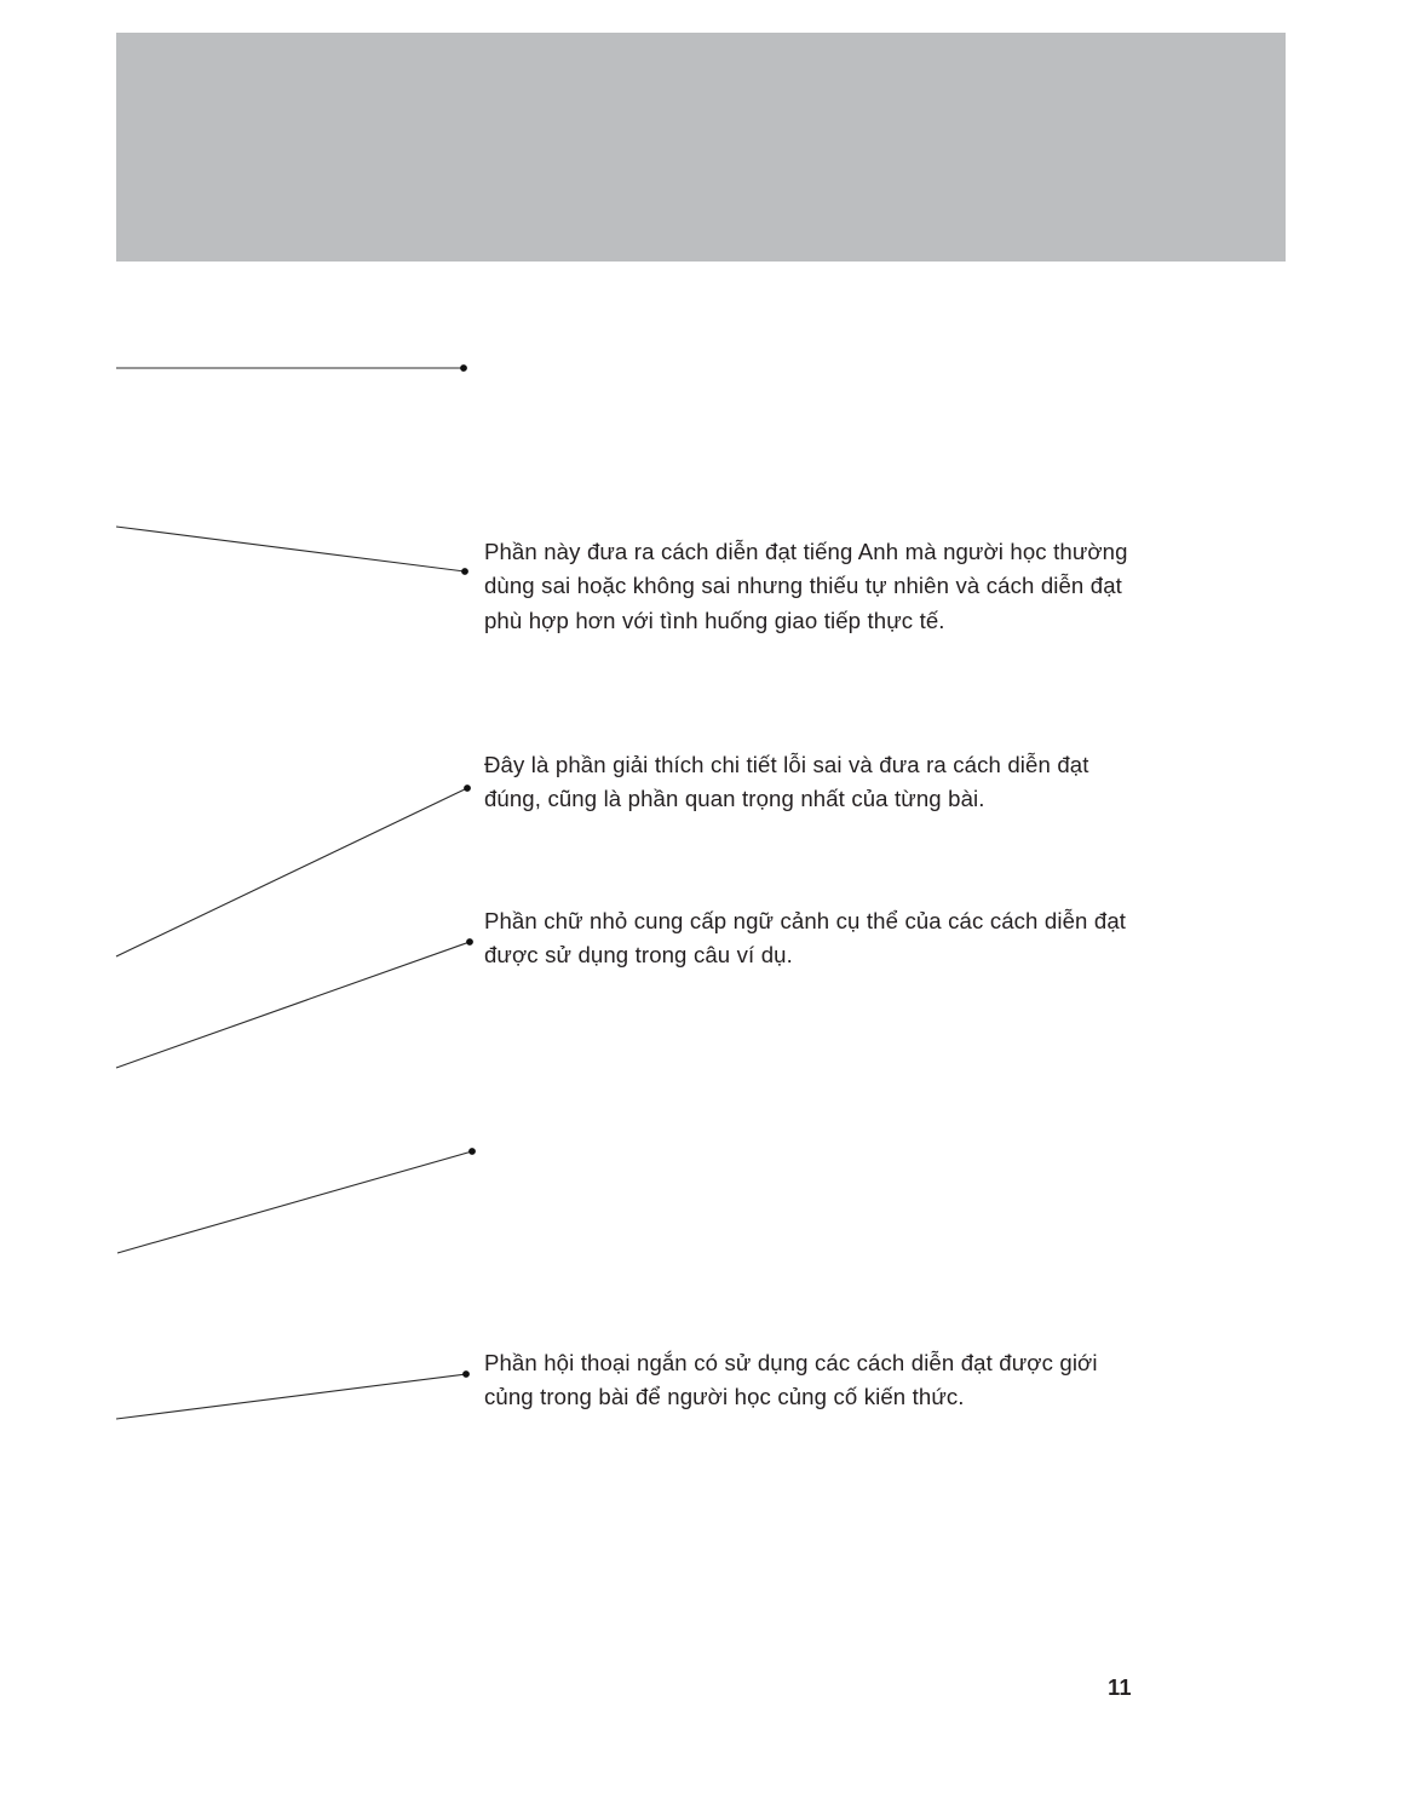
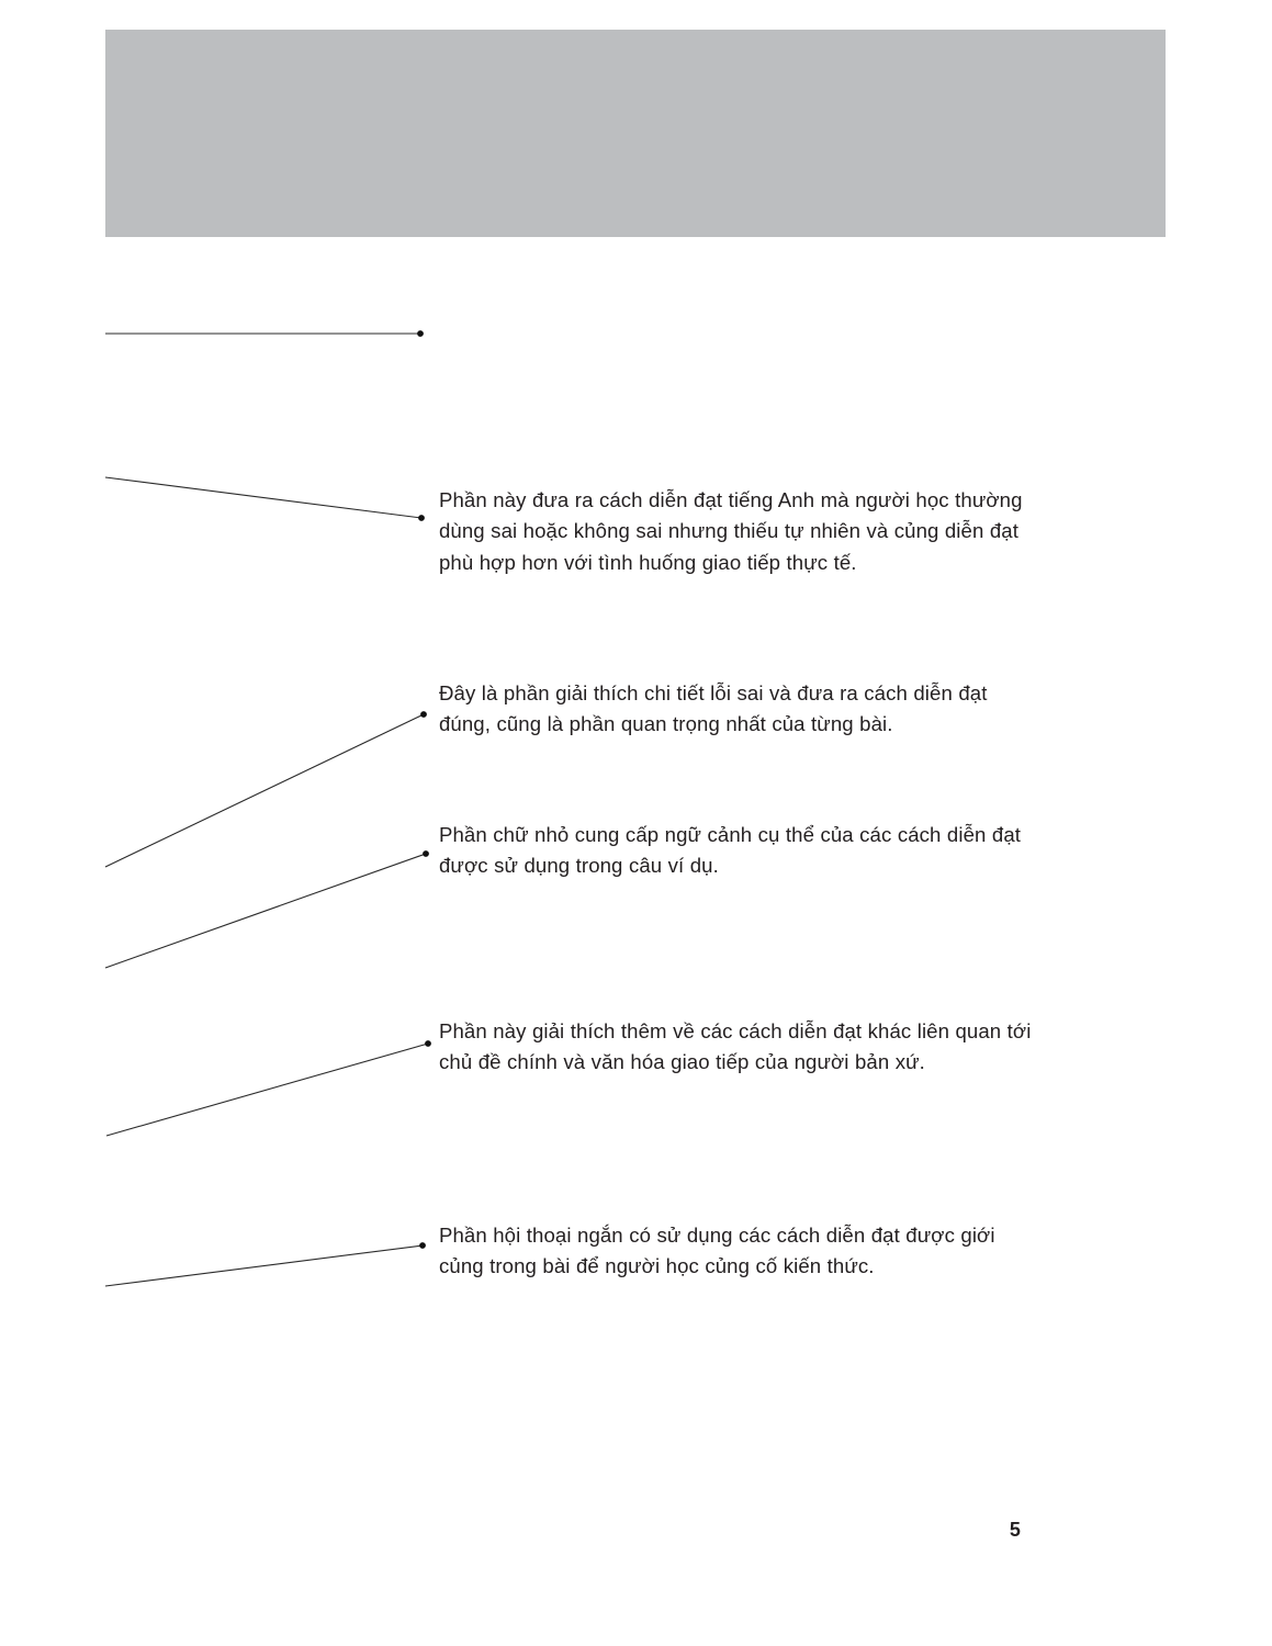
- Phần này đưa ra cách diễn đạt tiếng Anh mà người học thường dùng sai hoặc không sai nhưng thiếu tự nhiên và cách diễn đạt phù hợp hơn với tình huống giao tiếp thực tế.
+ Phần này đưa ra cách diễn đạt tiếng Anh mà người học thường dùng sai hoặc không sai nhưng thiếu tự nhiên và củng diễn đạt phù hợp hơn với tình huống giao tiếp thực tế.
  Đây là phần giải thích chi tiết lỗi sai và đưa ra cách diễn đạt đúng, cũng là phần quan trọng nhất của từng bài.
  Phần chữ nhỏ cung cấp ngữ cảnh cụ thể của các cách diễn đạt được sử dụng trong câu ví dụ.
+ Phần này giải thích thêm về các cách diễn đạt khác liên quan tới chủ đề chính và văn hóa giao tiếp của người bản xứ.
  Phần hội thoại ngắn có sử dụng các cách diễn đạt được giới củng trong bài để người học củng cố kiến thức.
- 11
+ 5
